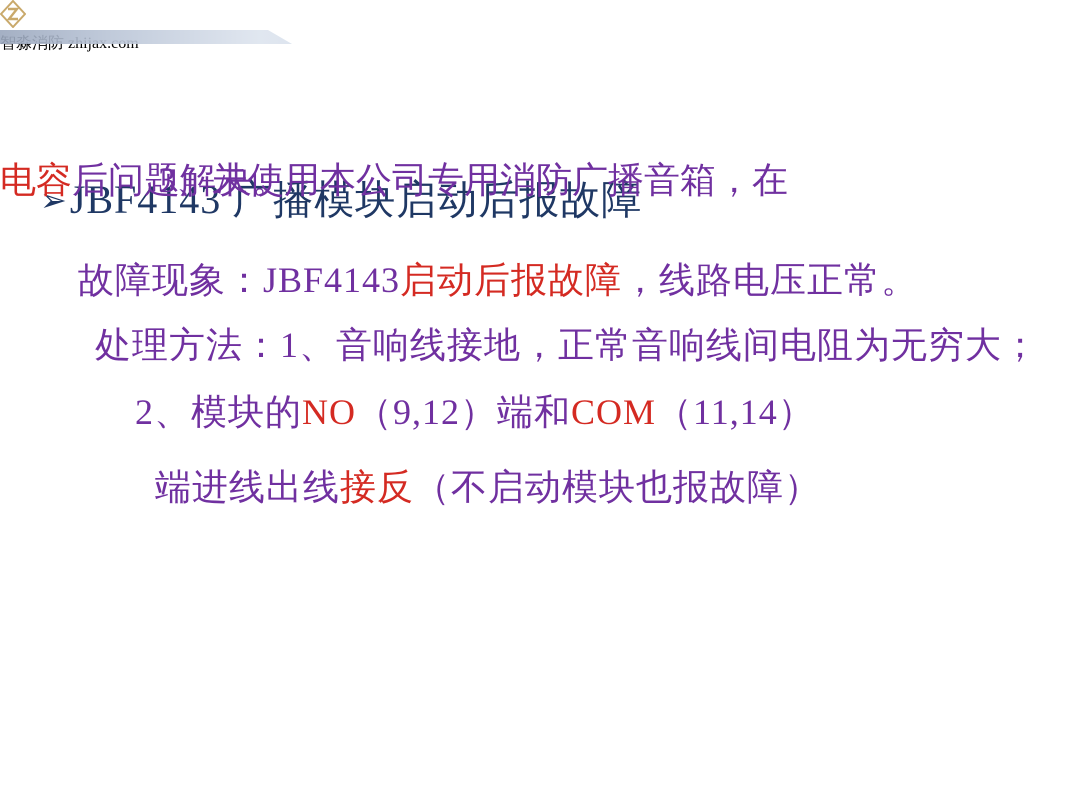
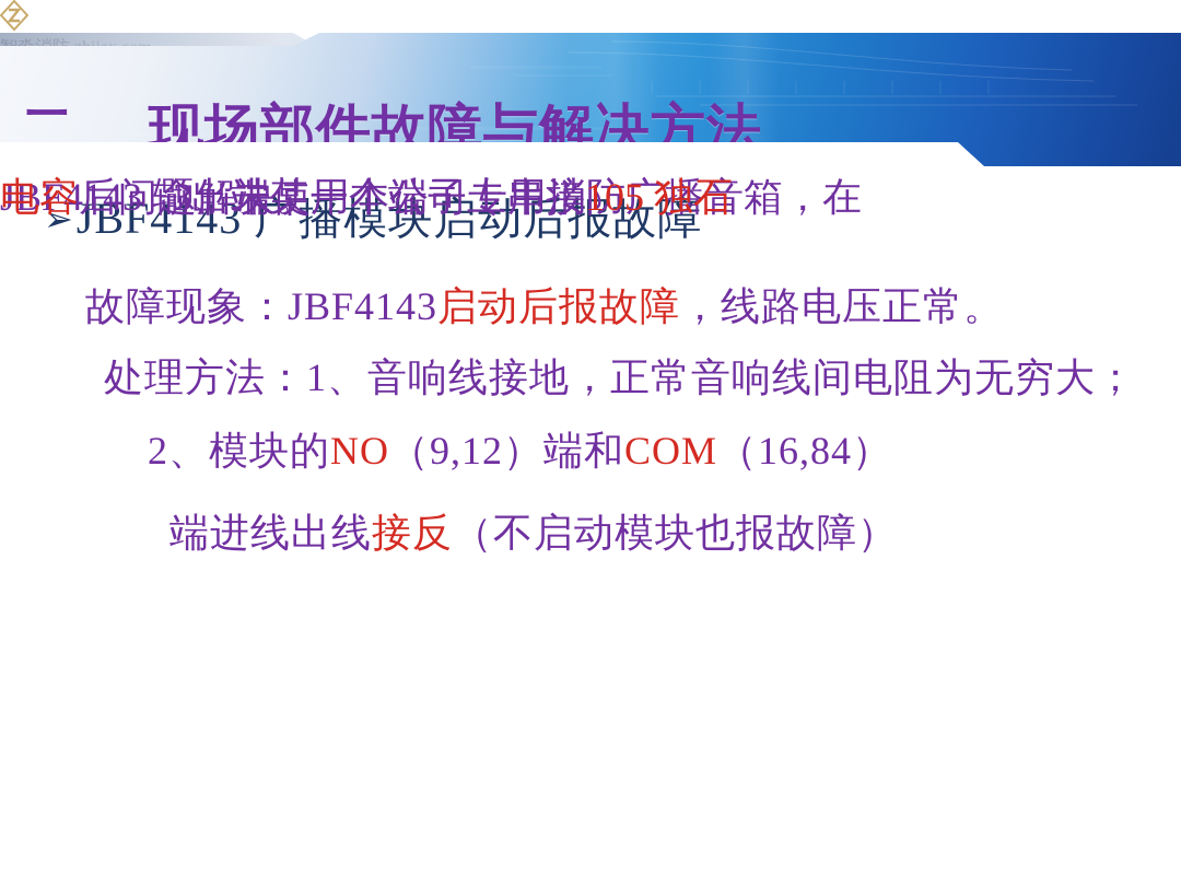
+ 二、 现场部件故障与解决方法
  ➢JBF4143 广播模块启动后报故障
  故障现象：JBF4143启动后报故障，线路电压正常。
  处理方法：1、音响线接地，正常音响线间电阻为无穷大；
- 2、模块的NO（9,12）端和COM（11,14）
+ 2、模块的NO（9,12）端和COM（16,84）
  端进线出线接反（不启动模块也报故障）
  3、未使用本公司专用消防广播音箱，在
+ JBF4143 输出端某一个端子上串接105 独石
  电容后问题解决。
